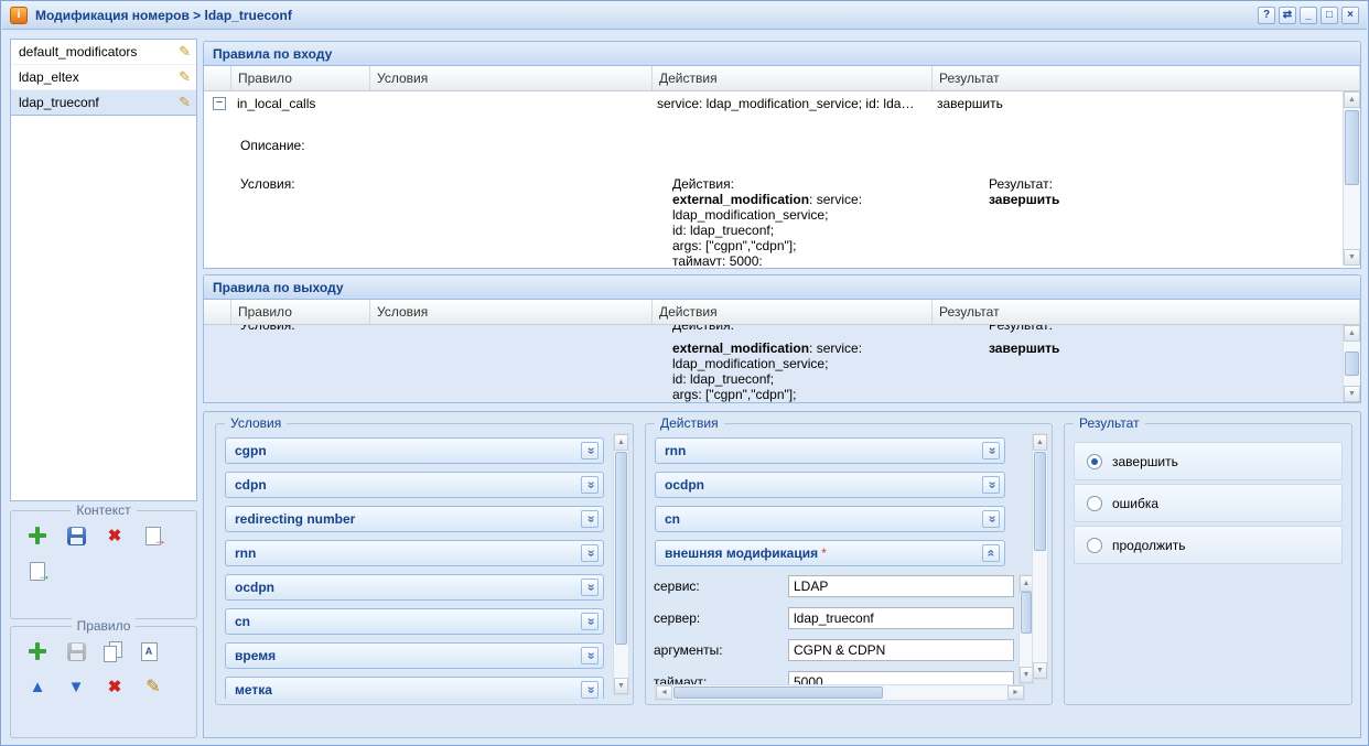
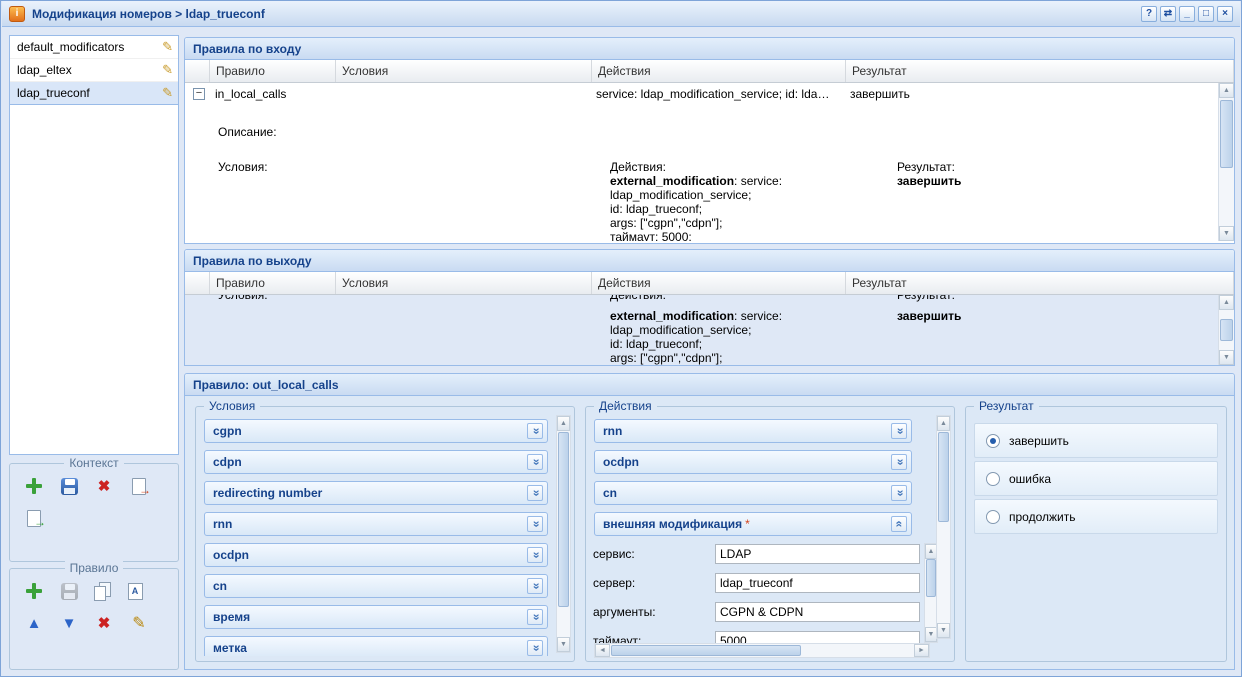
  i
  Модификация номеров > ldap_trueconf
  ?
  ⇄
  _
  □
  ×
  default_modificators
  ✎
  ldap_eltex
  ✎
  ldap_trueconf
  ✎
  Контекст
  ✖
  →
  →
  Правило
  A
  ▲
  ▼
  ✖
  ✎
  Правила по входу
  Правило
  Условия
  Действия
  Результат
  −
  in_local_calls
  service: ldap_modification_service; id: lda…
  завершить
  Описание:
  Условия:
  Действия:
  external_modification: service:
  ldap_modification_service;
  id: ldap_trueconf;
  args: ["cgpn","cdpn"];
  таймаут: 5000;
  Результат:
  завершить
  Правила по выходу
  Правило
  Условия
  Действия
  Результат
  Условия:
  Действия:
  Результат:
  external_modification: service:
  ldap_modification_service;
  id: ldap_trueconf;
  args: ["cgpn","cdpn"];
  завершить
+ Правило: out_local_calls
  Условия
  cgpn
  cdpn
  redirecting number
  rnn
  ocdpn
  cn
  время
  метка
  Действия
  rnn
  ocdpn
  cn
  внешняя модификация *
  сервис:
  LDAP
  сервер:
  ldap_trueconf
  аргументы:
  CGPN & CDPN
  таймаут:
  5000
  Результат
  завершить
  ошибка
  продолжить
